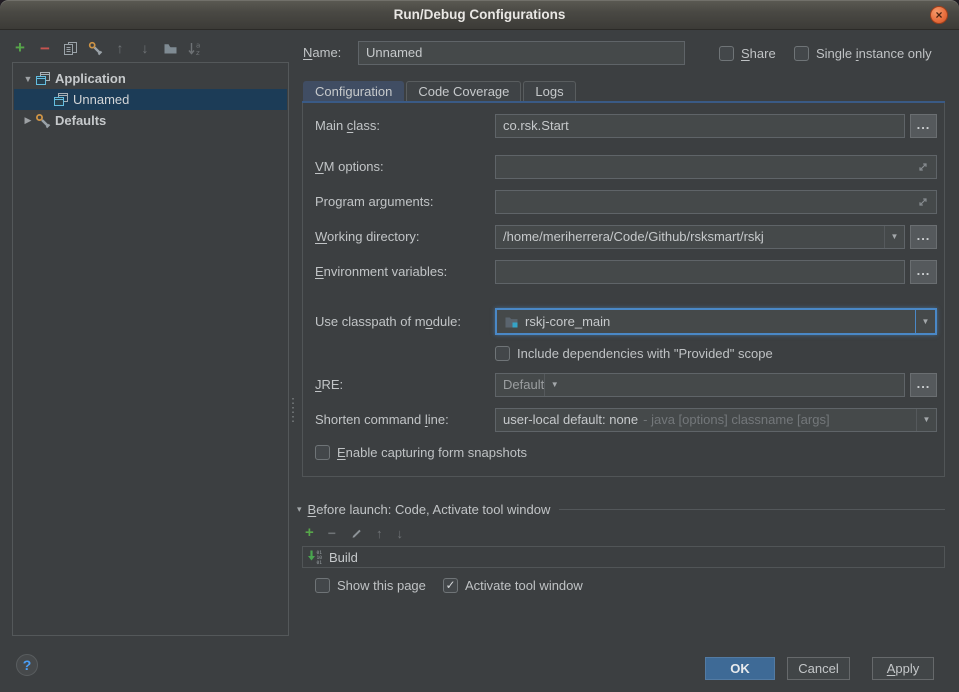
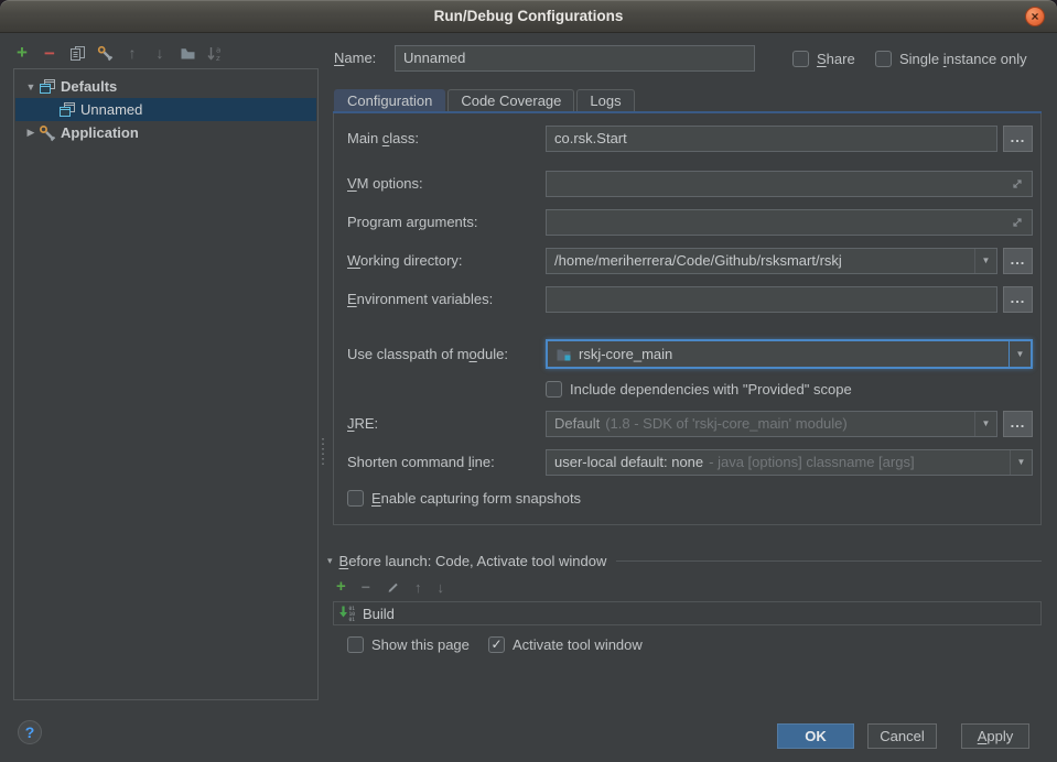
  Run/Debug Configurations
  ×
  +
  −
  ↑
  ↓
  a
  z
  Name:
  Unnamed
  Share
  Single instance only
  ▼
- Application
+ Defaults
  Unnamed
  ▶
- Defaults
+ Application
  Configuration
  Code Coverage
  Logs
  Main class:
  co.rsk.Start
  ...
  VM options:
  Program arguments:
  Working directory:
  /home/meriherrera/Code/Github/rsksmart/rskj
  ▼
  ...
  Environment variables:
  ...
  Use classpath of module:
  rskj-core_main
  ▼
  Include dependencies with "Provided" scope
  JRE:
  Default
+ (1.8 - SDK of 'rskj-core_main' module)
  ▼
  ...
  Shorten command line:
  user-local default: none
  - java [options] classname [args]
  ▼
  Enable capturing form snapshots
  ▾
  Before launch: Code, Activate tool window
  +
  −
  ↑
  ↓
  Build
  Show this page
  Activate tool window
  ?
  OK
  Cancel
  Apply
